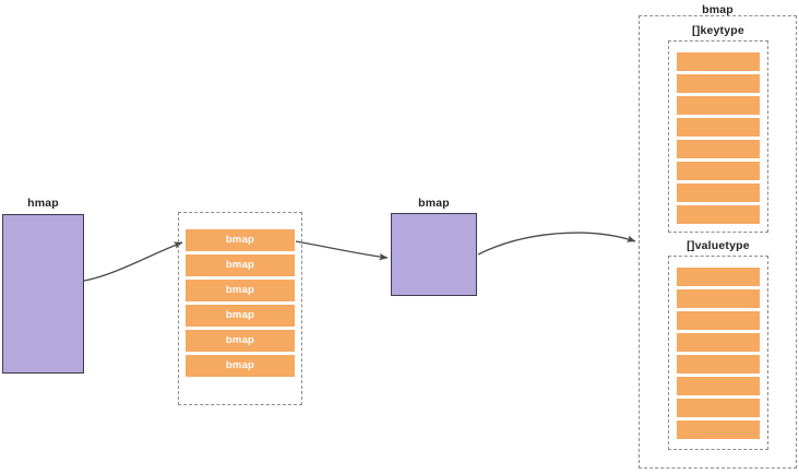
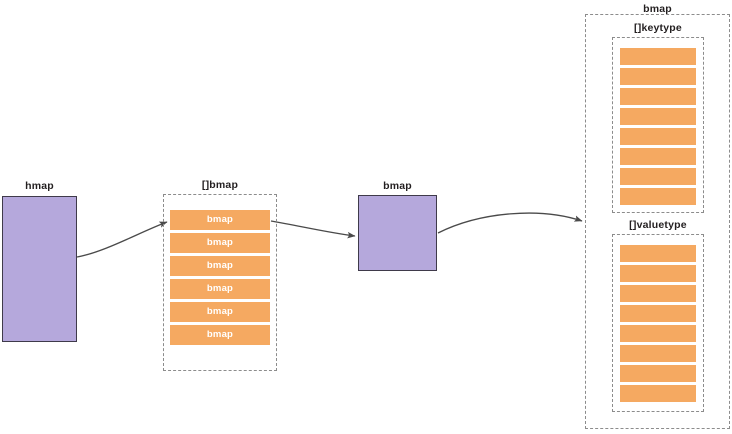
  hmap
+ []bmap
  bmap
  bmap
  bmap
  bmap
  bmap
  bmap
  bmap
  bmap
  []keytype
  []valuetype
